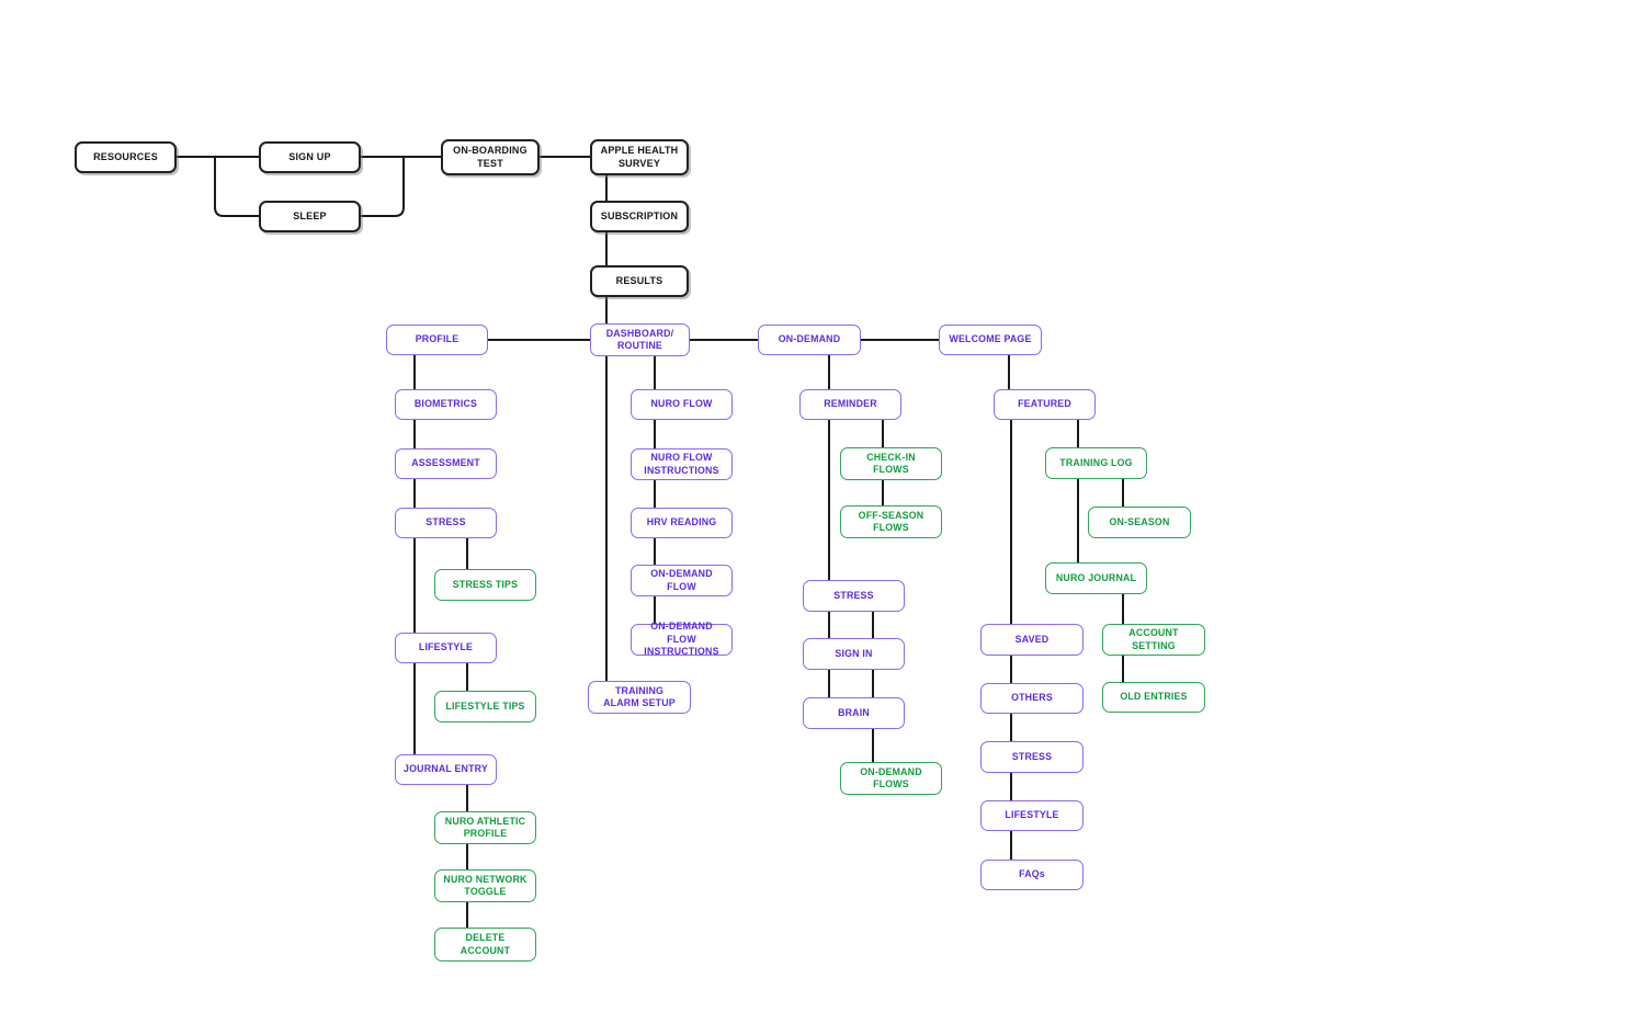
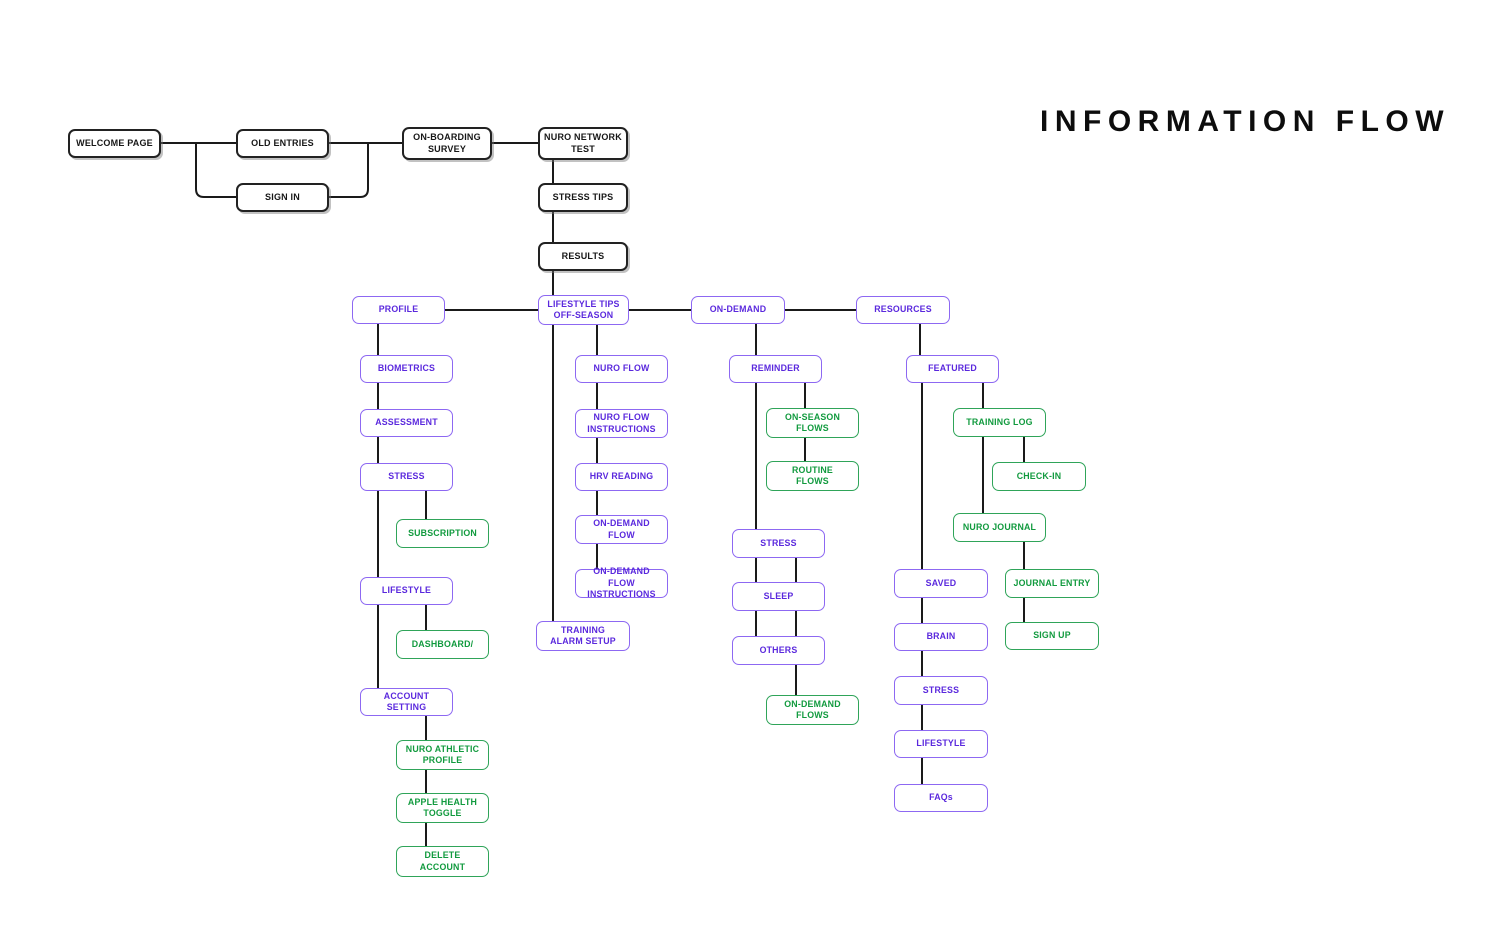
- RESOURCES
+ WELCOME PAGE
- SIGN UP
+ OLD ENTRIES
- SLEEP
+ SIGN IN
  ON-BOARDING
- TEST
+ SURVEY
- APPLE HEALTH
+ NURO NETWORK
- SURVEY
+ TEST
- SUBSCRIPTION
+ STRESS TIPS
  RESULTS
  PROFILE
- DASHBOARD/
+ LIFESTYLE TIPS
- ROUTINE
+ OFF-SEASON
  ON-DEMAND
- WELCOME PAGE
+ RESOURCES
  BIOMETRICS
  ASSESSMENT
  STRESS
- STRESS TIPS
+ SUBSCRIPTION
  LIFESTYLE
- LIFESTYLE TIPS
+ DASHBOARD/
- JOURNAL ENTRY
+ ACCOUNT SETTING
  NURO ATHLETIC
  PROFILE
- NURO NETWORK
+ APPLE HEALTH
  TOGGLE
  DELETE
  ACCOUNT
  NURO FLOW
  NURO FLOW
  INSTRUCTIONS
  HRV READING
  ON-DEMAND
  FLOW
  ON-DEMAND FLOW
  INSTRUCTIONS
  TRAINING
  ALARM SETUP
  REMINDER
- CHECK-IN
+ ON-SEASON
  FLOWS
- OFF-SEASON
+ ROUTINE
  FLOWS
  STRESS
- SIGN IN
+ SLEEP
- BRAIN
+ OTHERS
  ON-DEMAND
  FLOWS
  FEATURED
  TRAINING LOG
- ON-SEASON
+ CHECK-IN
  NURO JOURNAL
  SAVED
- ACCOUNT SETTING
+ JOURNAL ENTRY
- OTHERS
+ BRAIN
- OLD ENTRIES
+ SIGN UP
  STRESS
  LIFESTYLE
  FAQs
+ INFORMATION FLOW
